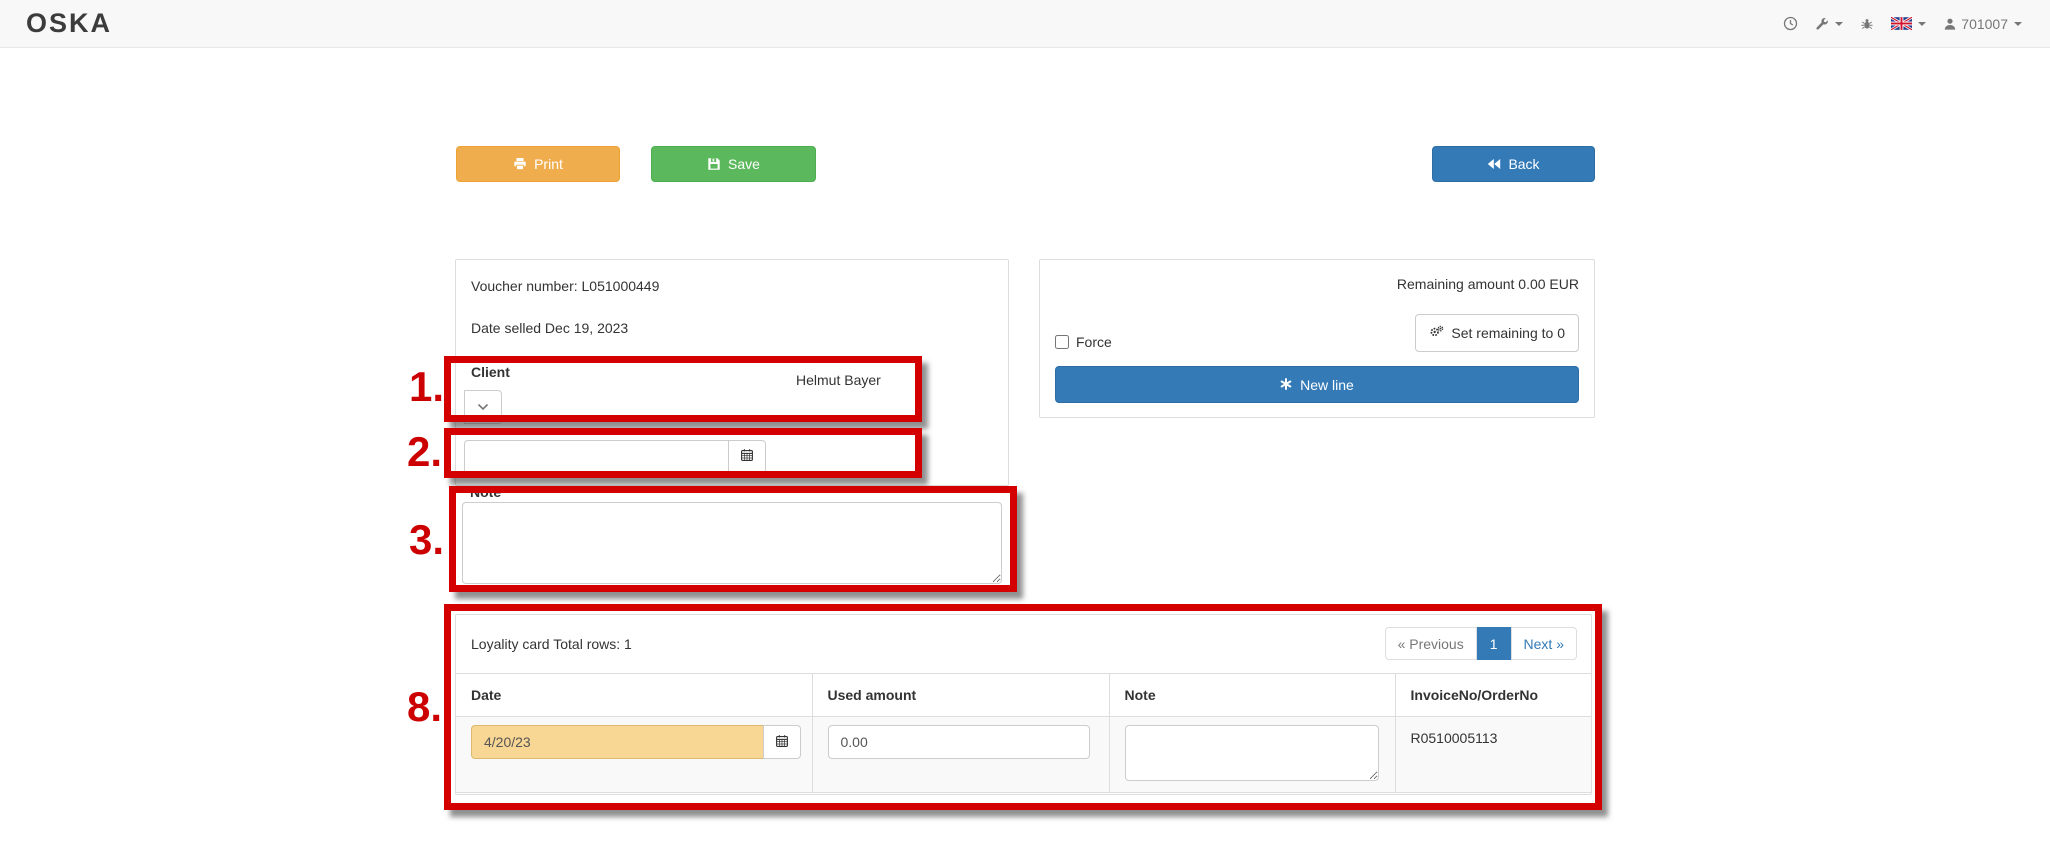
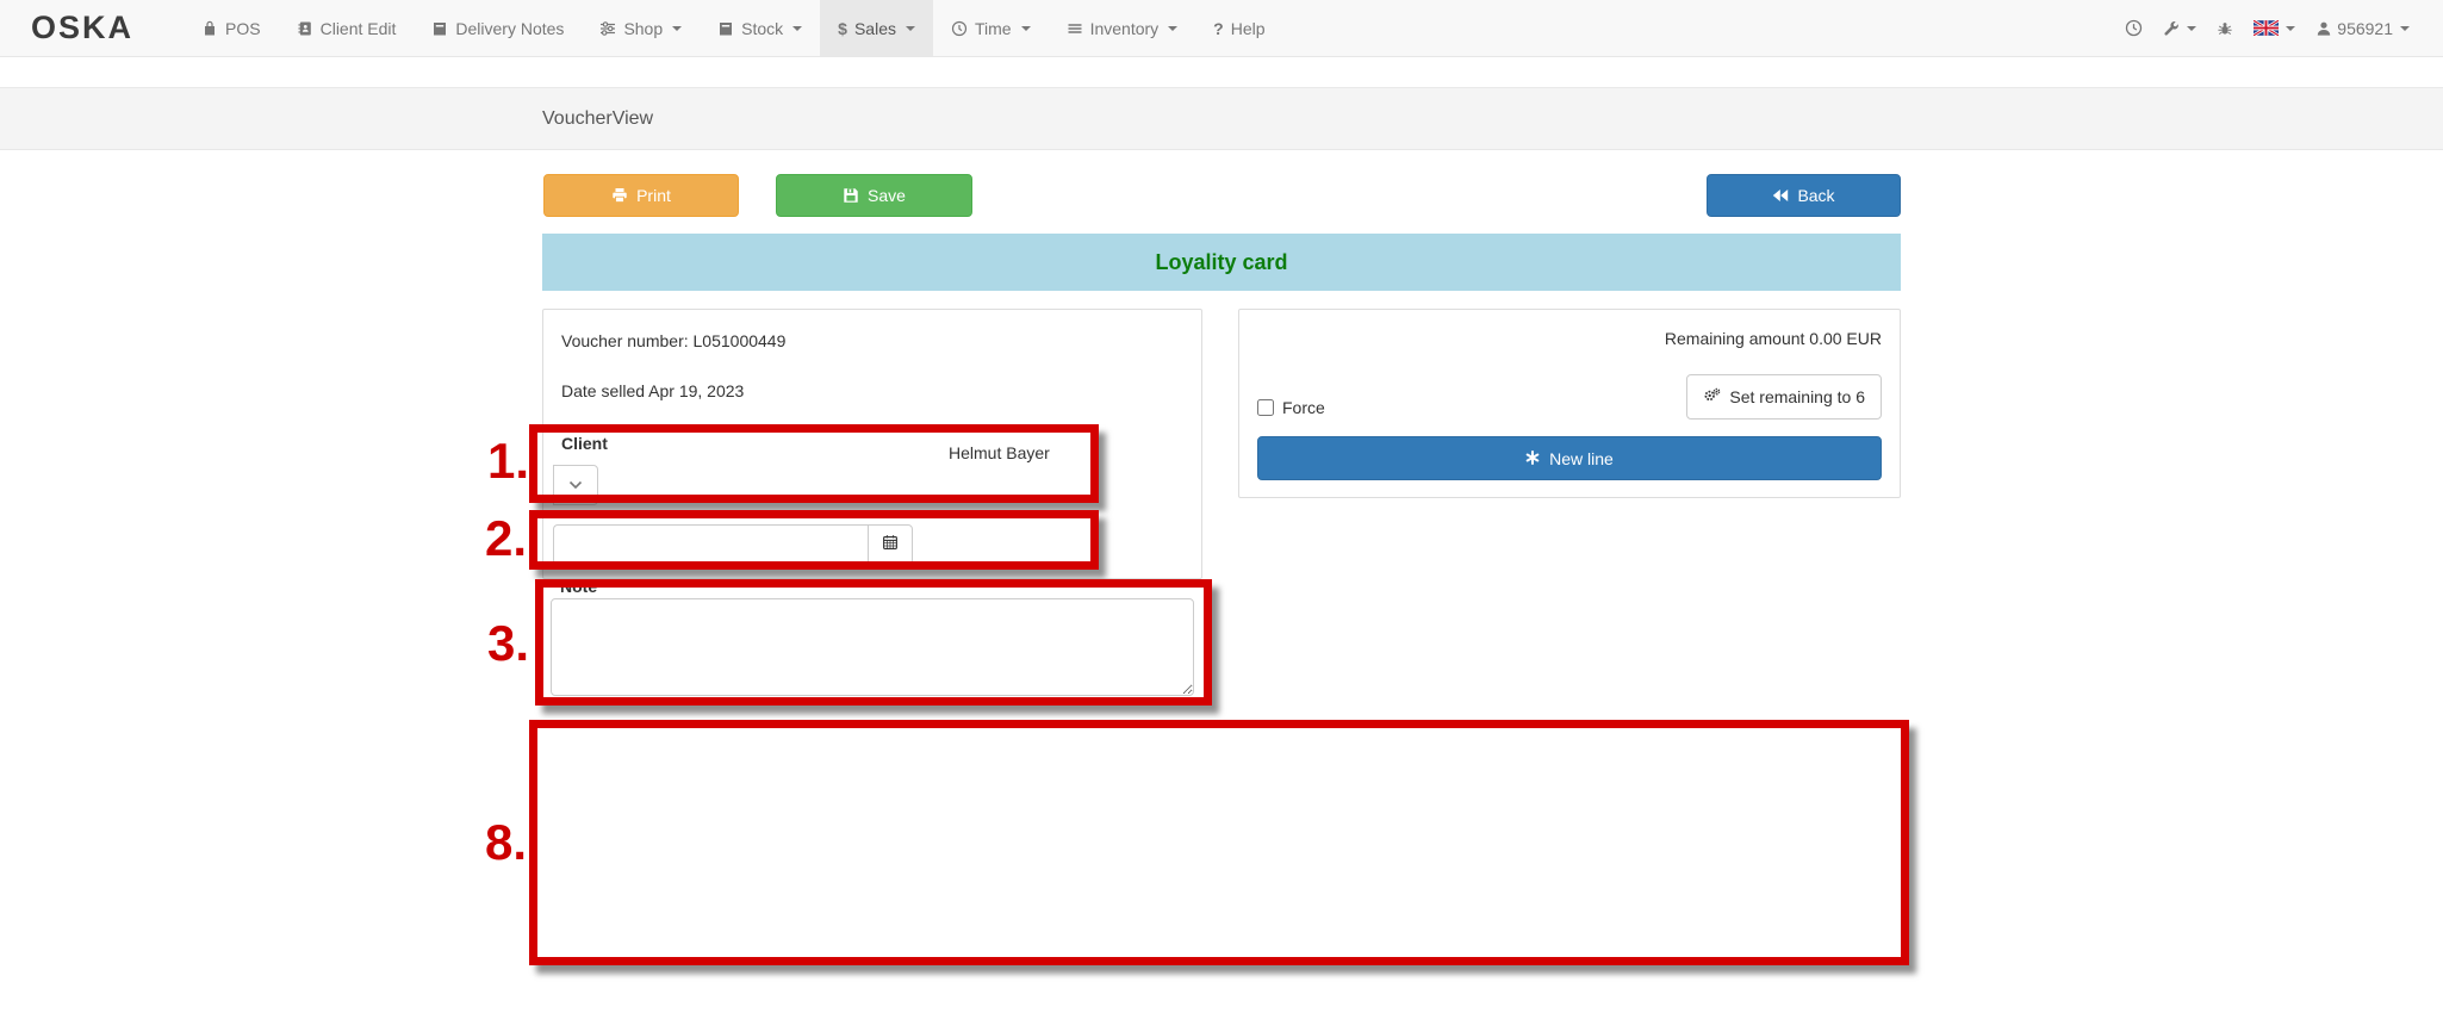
  OSKA
+ POS
+ Client Edit
+ Delivery Notes
+ Shop
+ Stock
+ $
+ Sales
+ Time
+ Inventory
+ ?
+ Help
- 701007
+ 956921
+ VoucherView
  Print
  Save
  Back
+ Loyality card
  Voucher number: L051000449
- Date selled Dec 19, 2023
+ Date selled Apr 19, 2023
  Client
  Helmut Bayer
  Note
  Remaining amount 0.00 EUR
  Force
- Set remaining to 0
+ Set remaining to 6
  New line
- Loyality card Total rows: 1
- « Previous
- 1
- Next »
- Date	Used amount	Note	InvoiceNo/OrderNo
- 4/20/23	0.00		R0510005113
  1.
  2.
  3.
  8.
